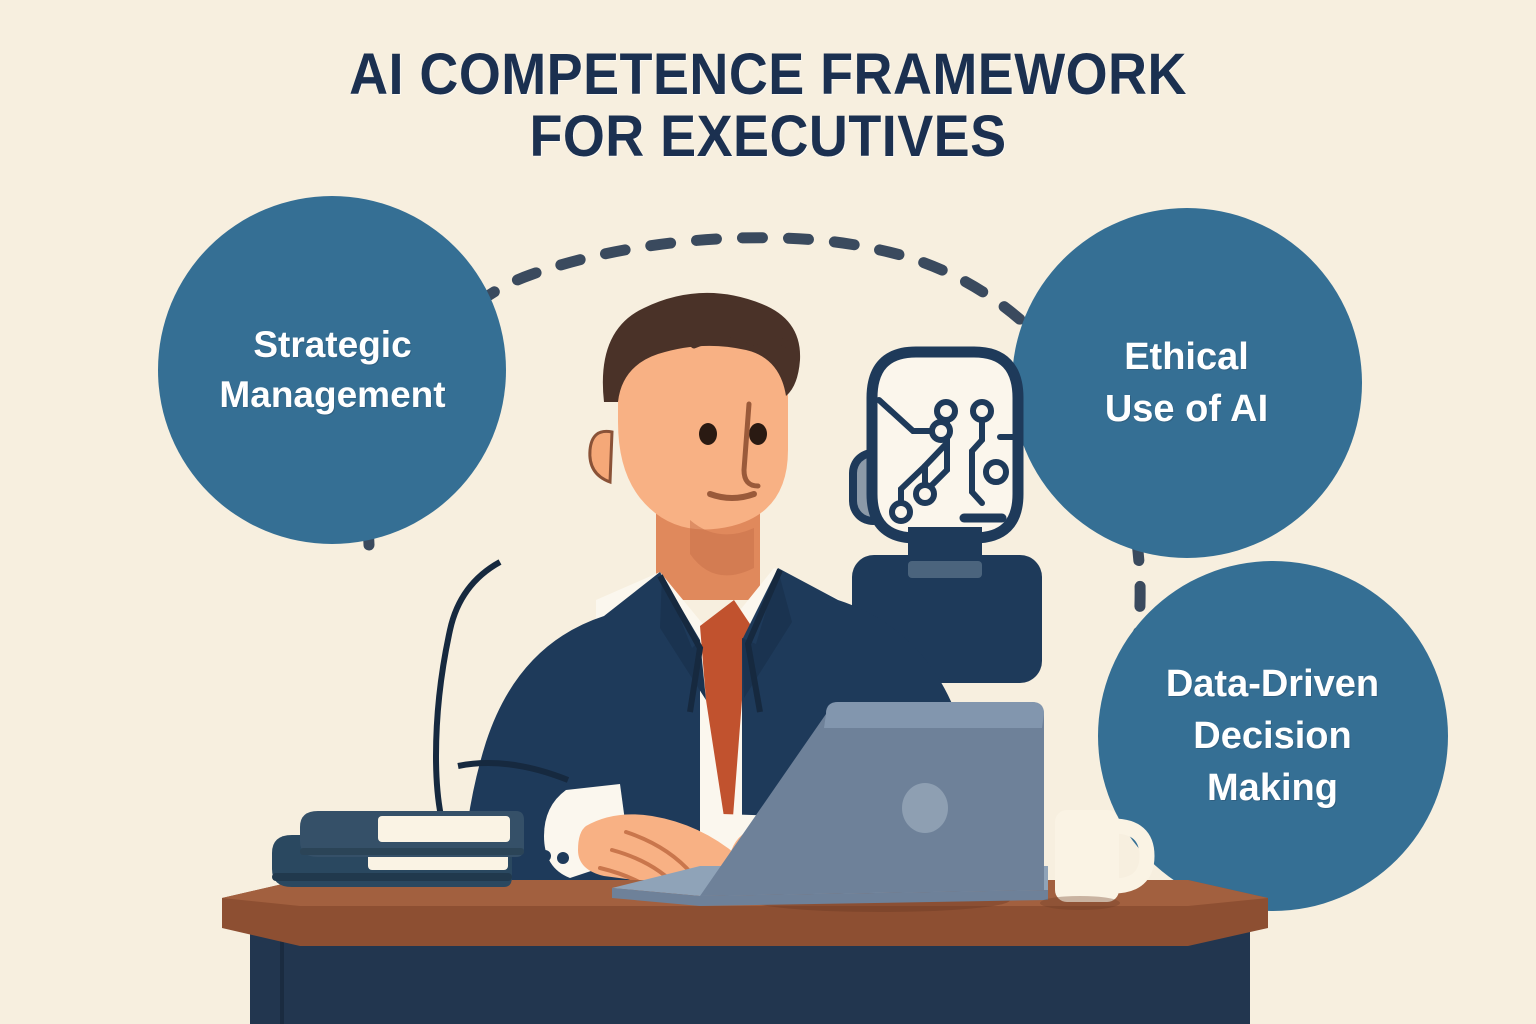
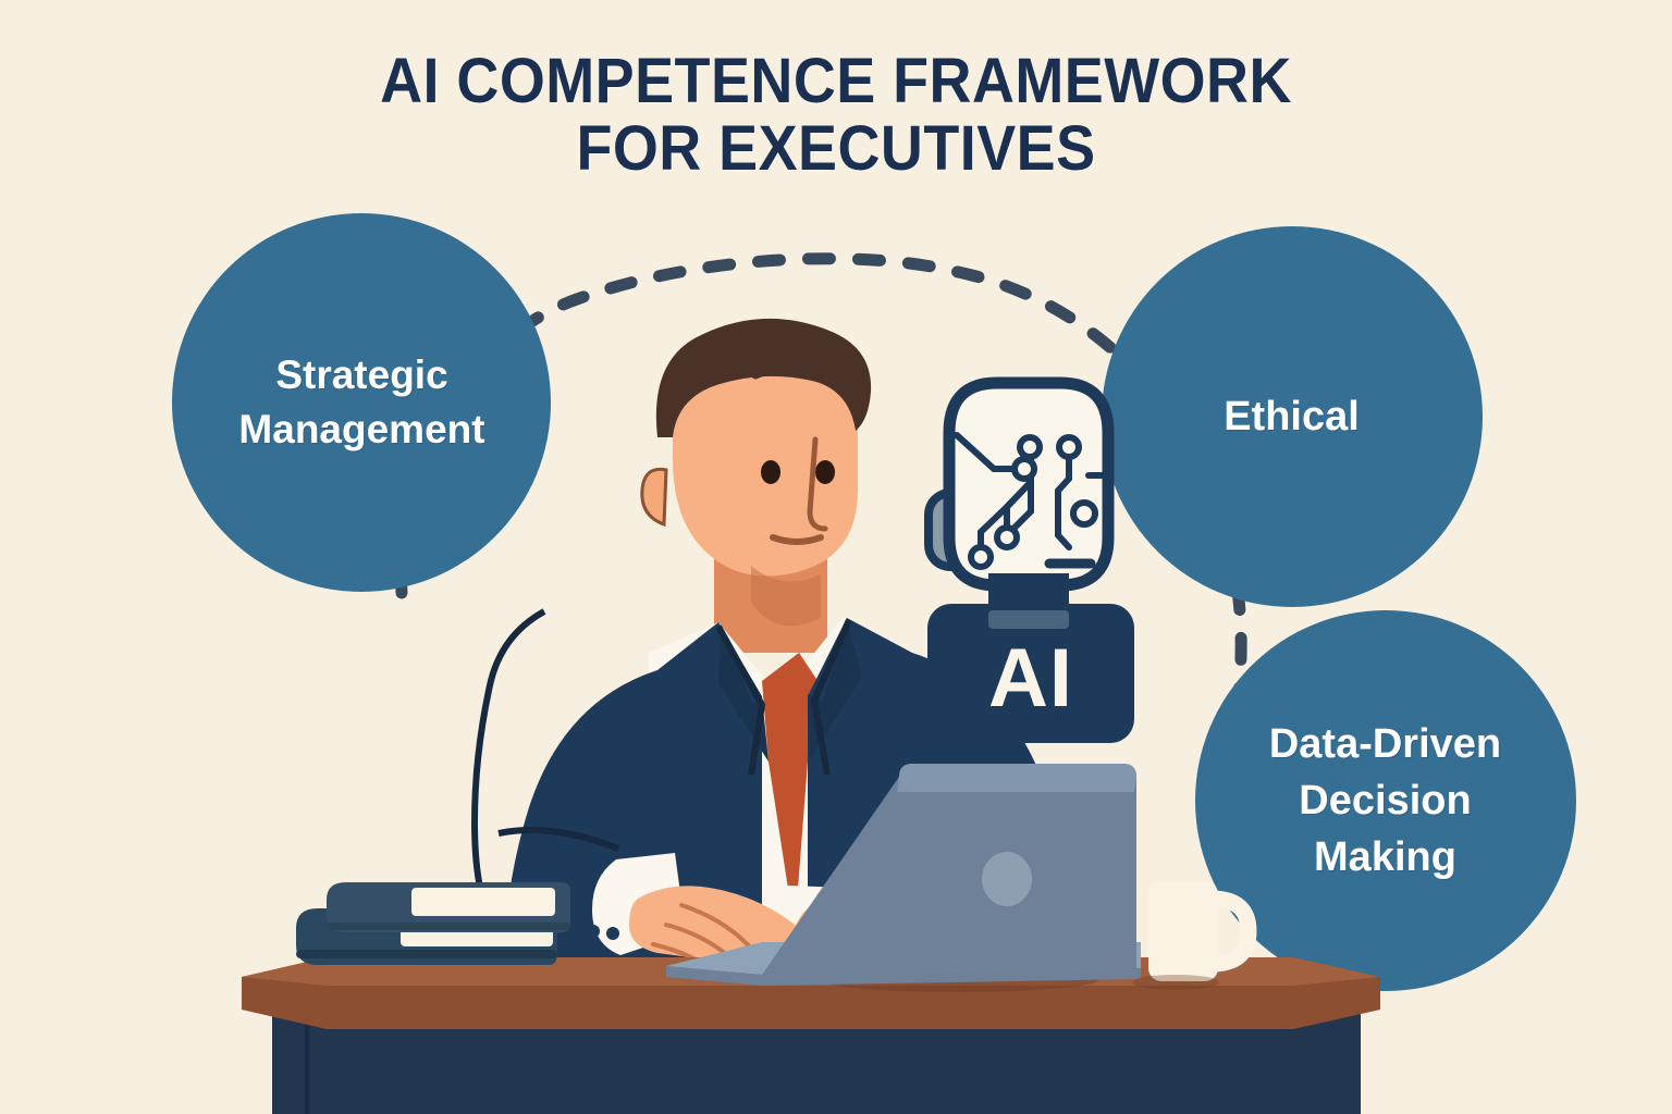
  AI COMPETENCE FRAMEWORK
  FOR EXECUTIVES
  Strategic
  Management
  Ethical
- Use of AI
  Data-Driven
  Decision
  Making
+ AI
